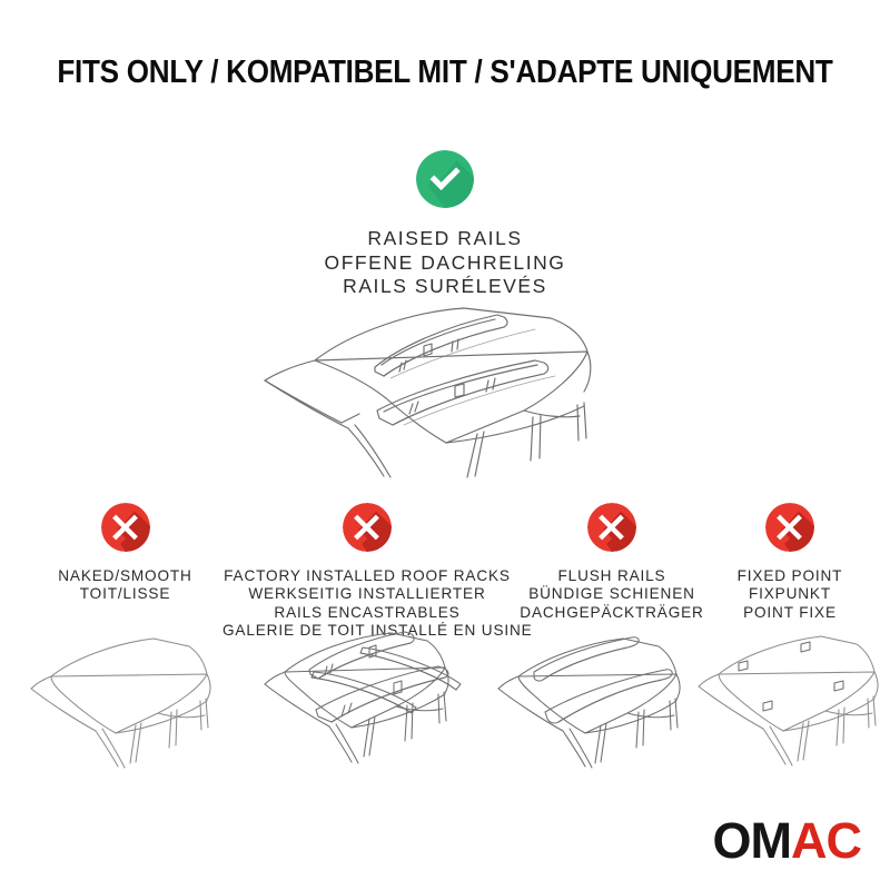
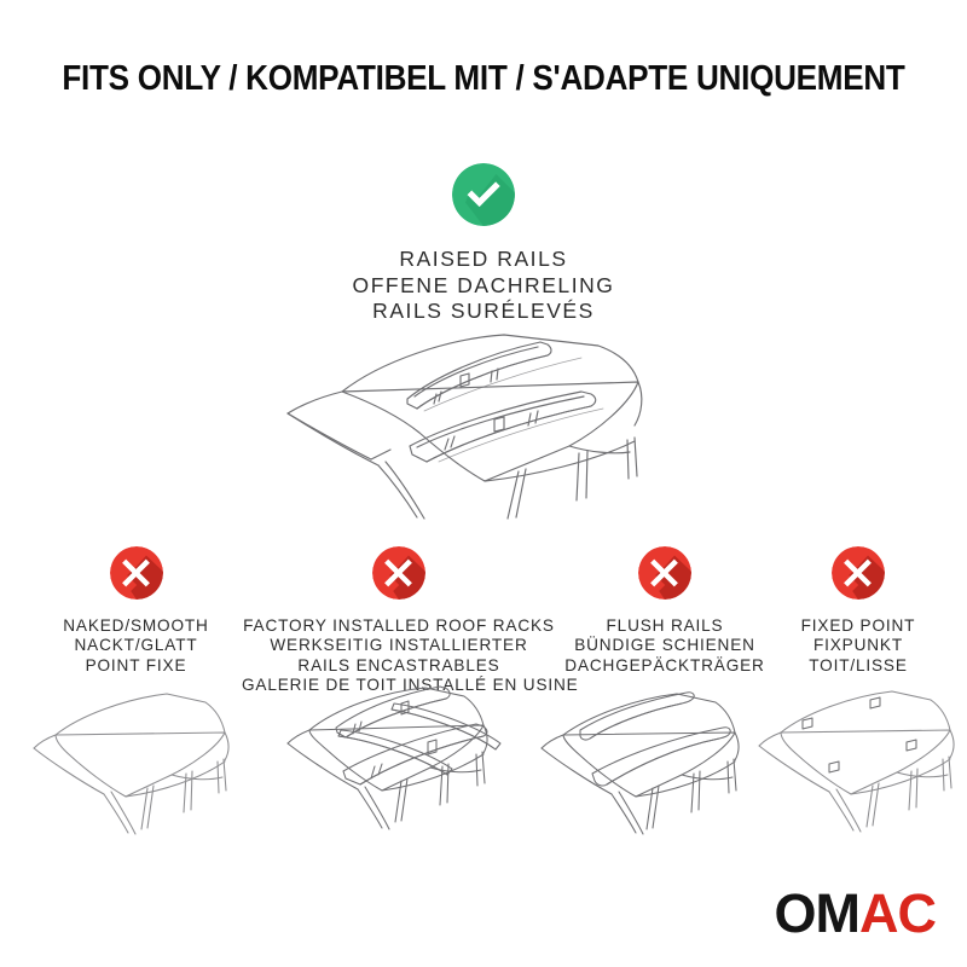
  FITS ONLY / KOMPATIBEL MIT / S'ADAPTE UNIQUEMENT
  RAISED RAILS
  OFFENE DACHRELING
  RAILS SURÉLEVÉS
  NAKED/SMOOTH
+ NACKT/GLATT
- TOIT/LISSE
+ POINT FIXE
  FACTORY INSTALLED ROOF RACKS
  WERKSEITIG INSTALLIERTER
  RAILS ENCASTRABLES
  GALERIE DE TOIT INSTALLÉ EN USI
  FLUSH RAILS
  BÜNDIGE SCHIENEN
  DACHGEPÄCKTRÄGER
  FIXED POINT
  FIXPUNKT
- POINT FIXE
+ TOIT/LISSE
  OMAC
